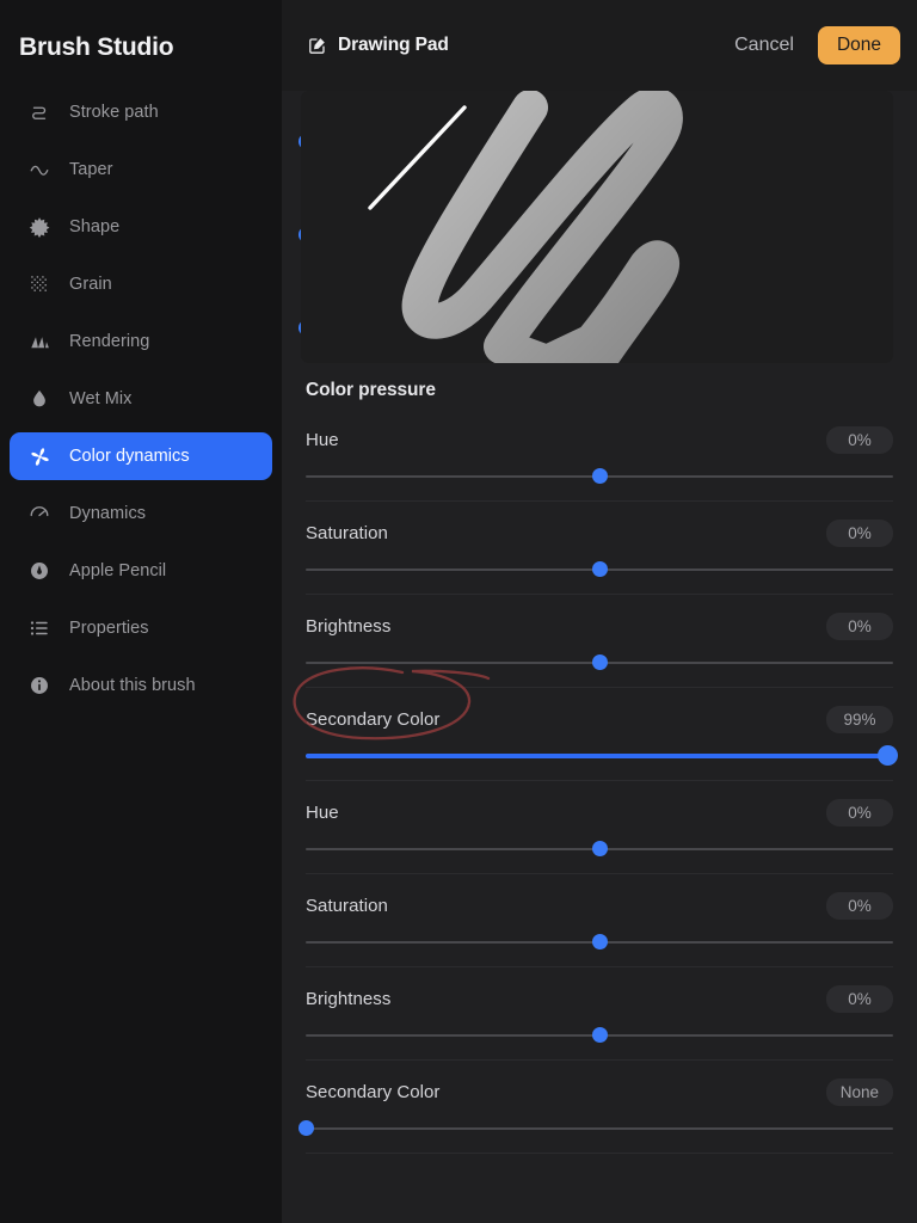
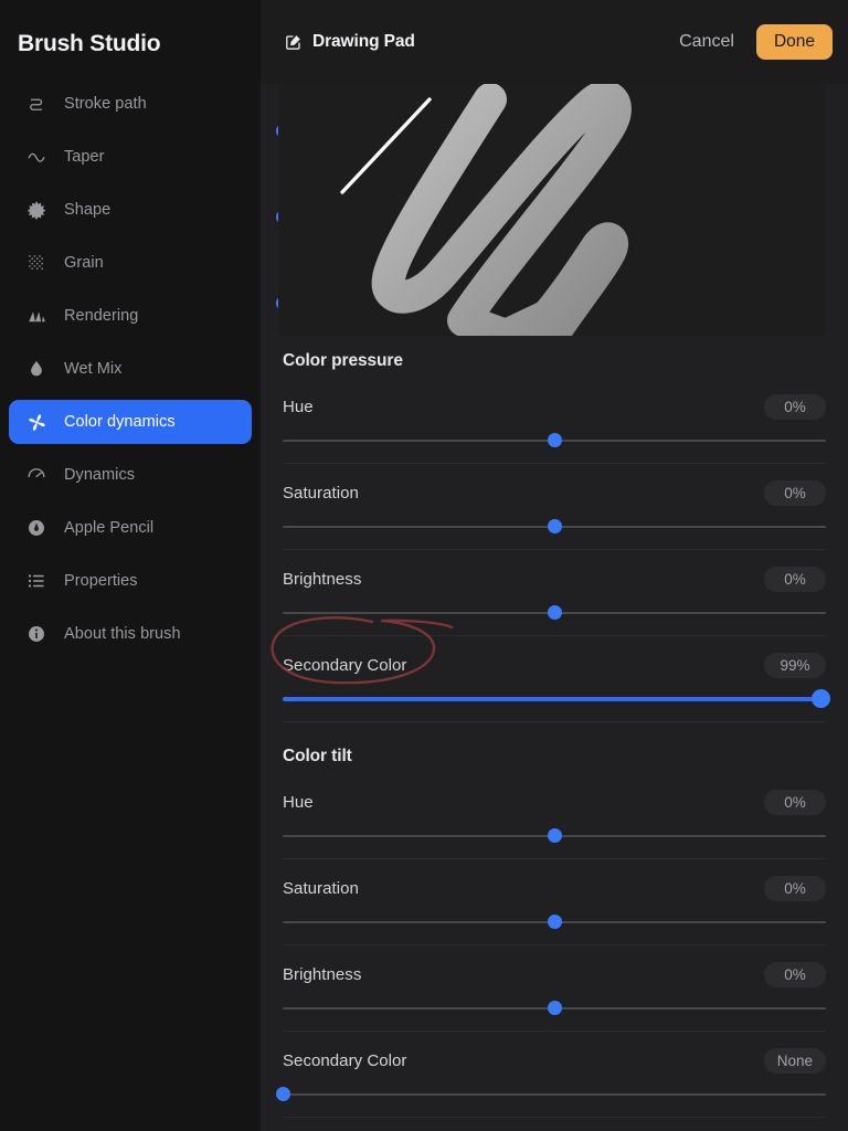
  Brush Studio
  Stroke path
  Taper
  Shape
  Grain
  Rendering
  Wet Mix
  Color dynamics
  Dynamics
  Apple Pencil
  Properties
  About this brush
  Drawing Pad
  Cancel
  Done
  Color pressure
  Hue
  0%
  Saturation
  0%
  Brightness
  0%
  Secondary Color
  99%
+ Color tilt
  Hue
  0%
  Saturation
  0%
  Brightness
  0%
  Secondary Color
  None
